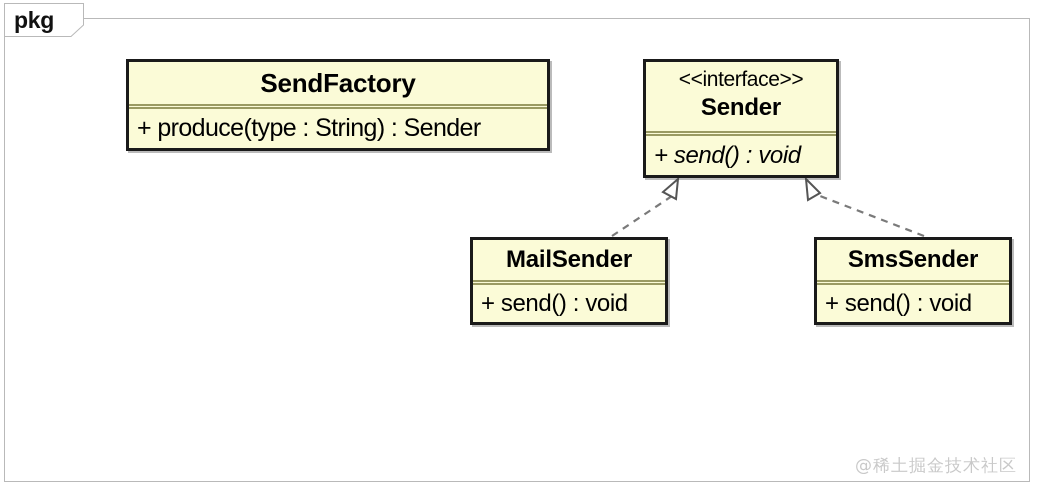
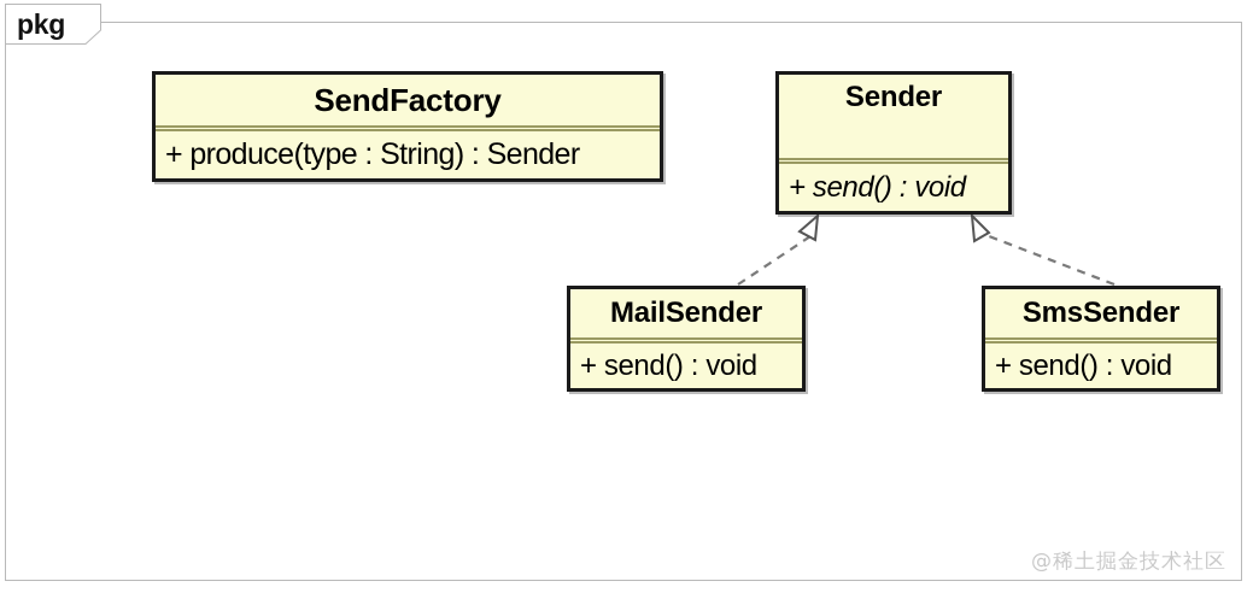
  pkg
  SendFactory
  + produce(type : String) : Sender
- <<interface>>
  Sender
  + send() : void
  MailSender
  + send() : void
  SmsSender
  + send() : void
  @稀土掘金技术社区
